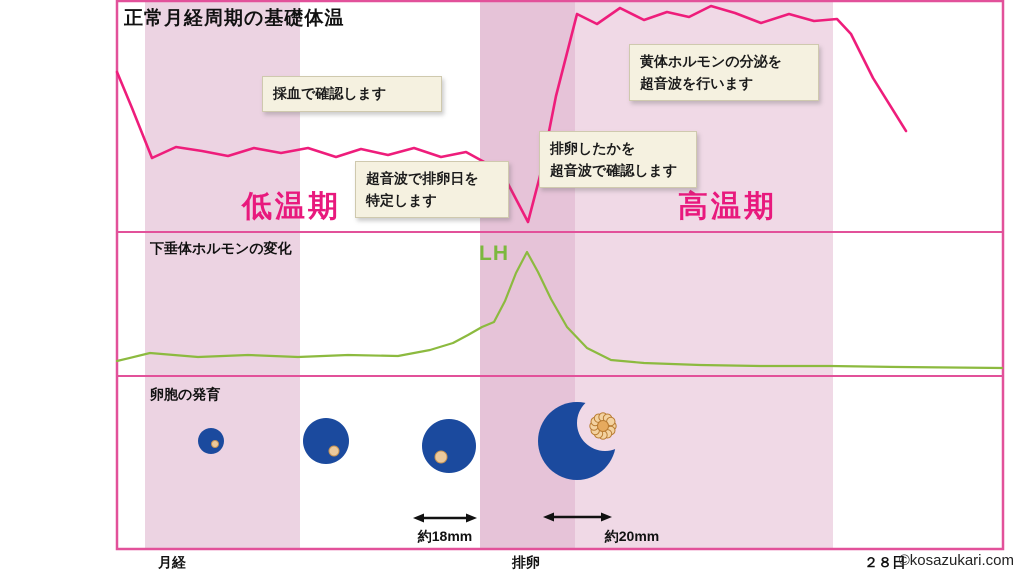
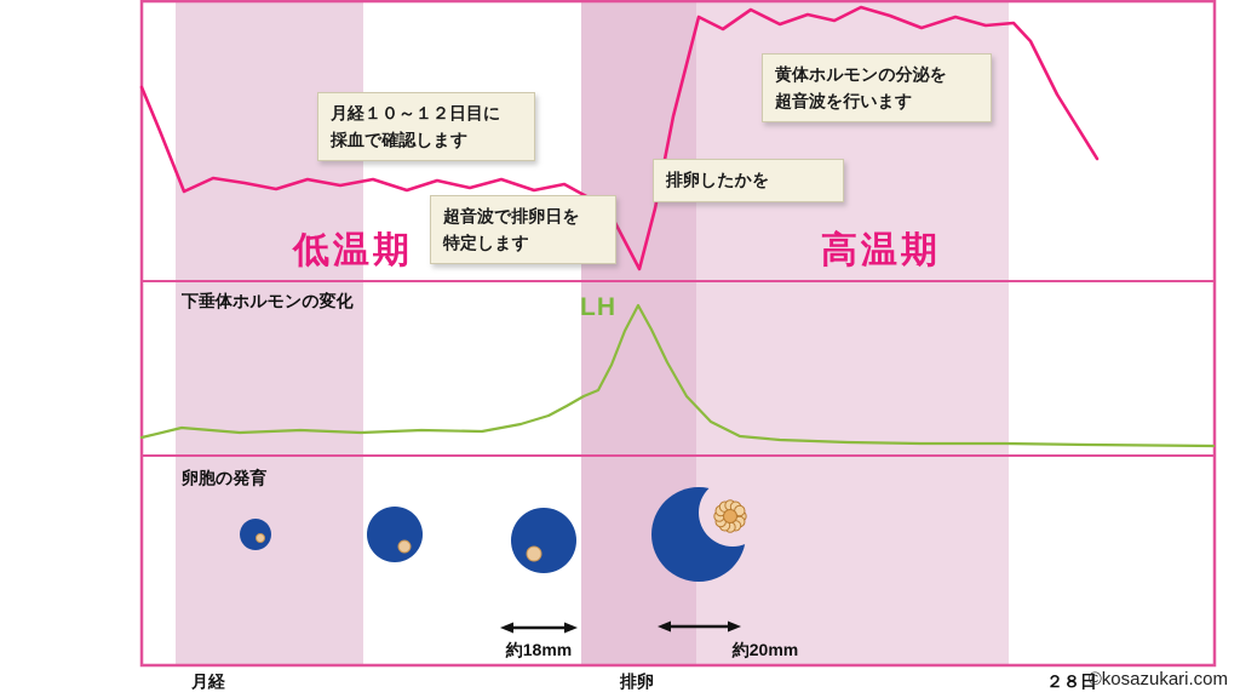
- 正常月経周期の基礎体温
  低温期
  高温期
  下垂体ホルモンの変化
  LH
  卵胞の発育
+ 月経１０～１２日目に
  採血で確認します
  超音波で排卵日を
  特定します
  排卵したかを
- 超音波で確認します
  黄体ホルモンの分泌を
  超音波を行います
  約18mm
  約20mm
  月経
  排卵
  ２８日
  ©kosazukari.com
